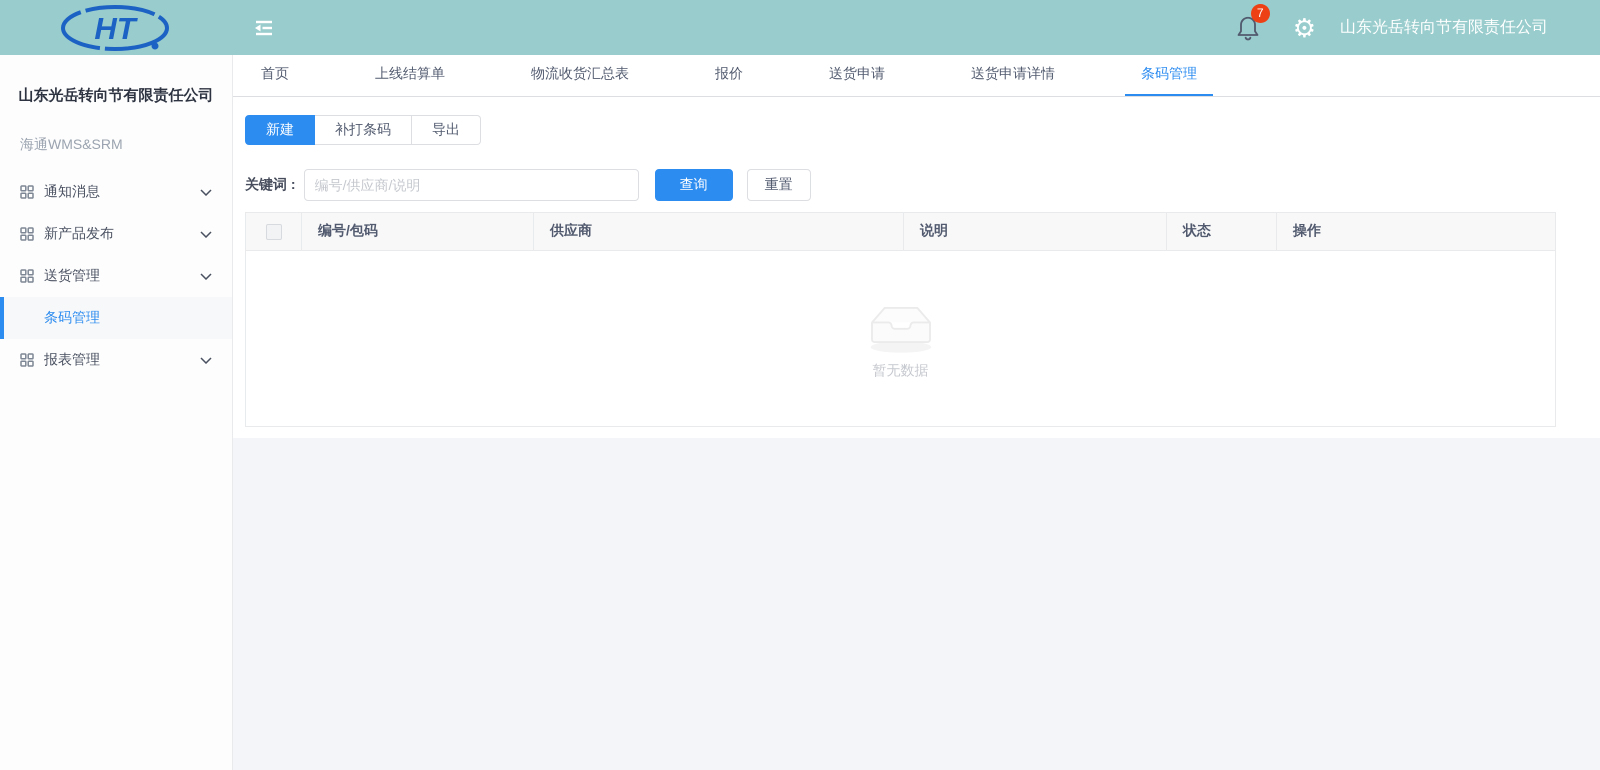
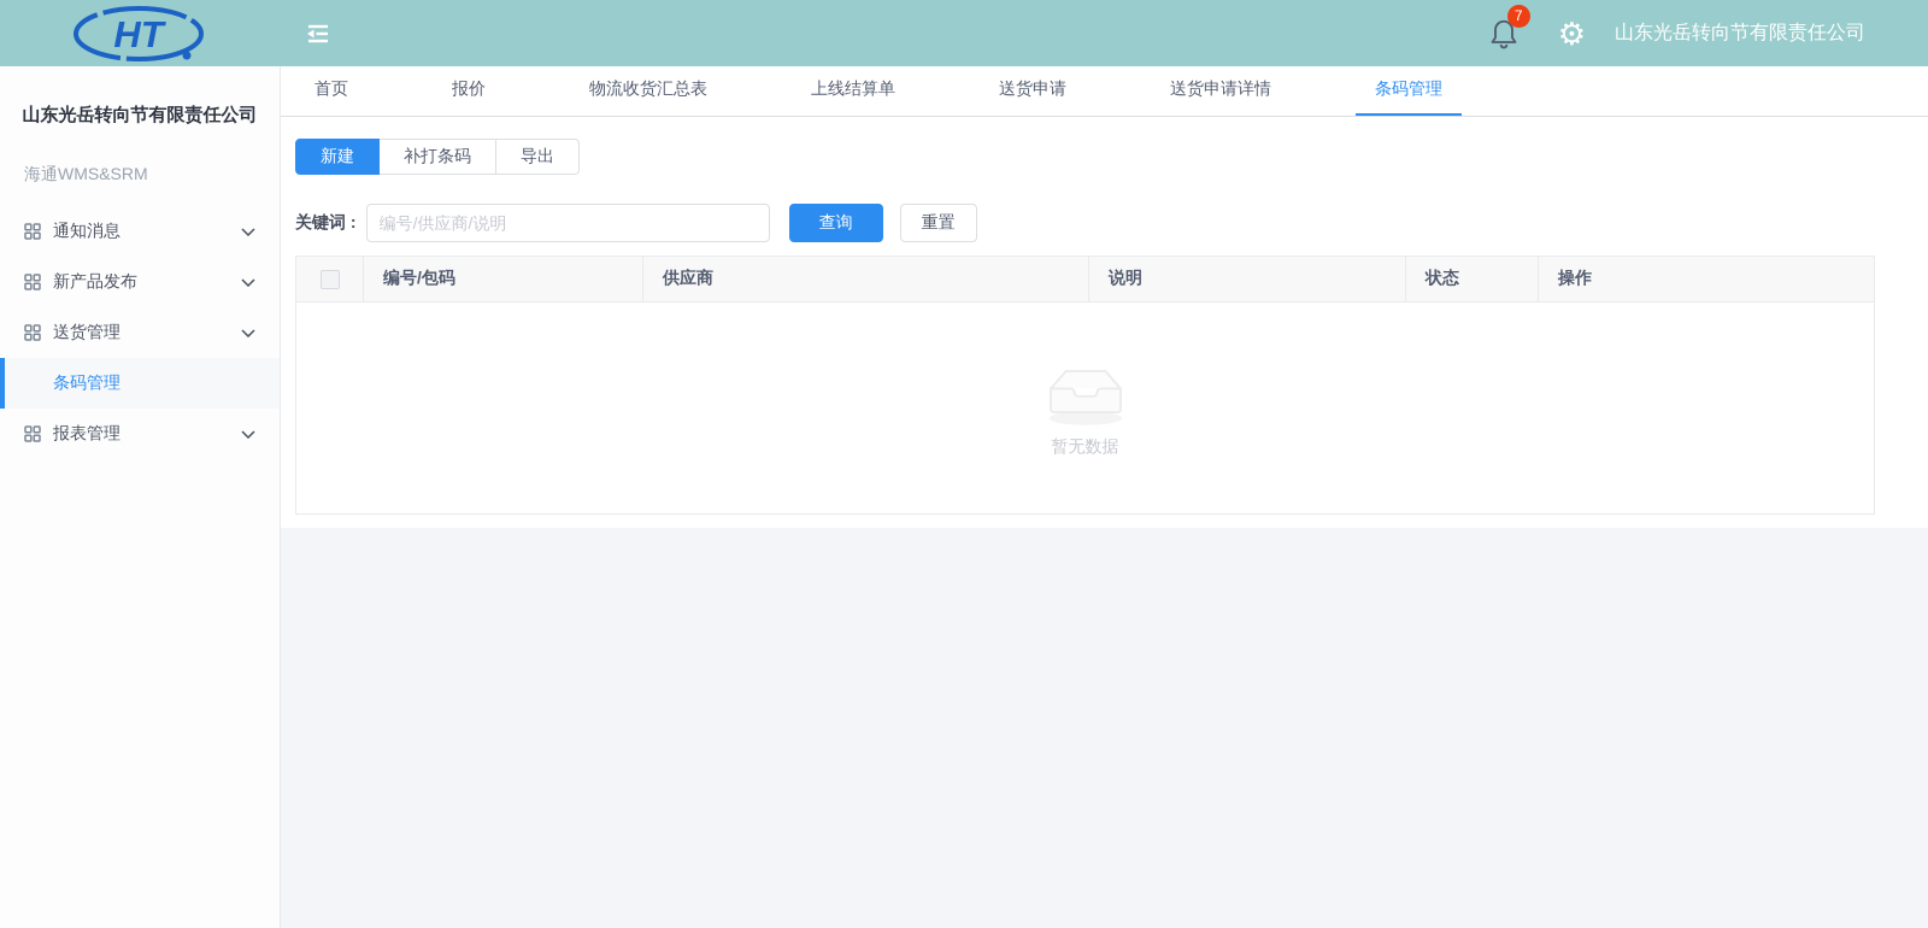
  HT
  7
  ⚙
  山东光岳转向节有限责任公司
  山东光岳转向节有限责任公司
  海通WMS&SRM
  通知消息
  新产品发布
  送货管理
  条码管理
  报表管理
  首页
- 上线结算单
+ 报价
  物流收货汇总表
- 报价
+ 上线结算单
  送货申请
  送货申请详情
  条码管理
  新建
  补打条码
  导出
  关键词 :
  编号/供应商/说明
  查询
  重置
  编号/包码
  供应商
  说明
  状态
  操作
  暂无数据
